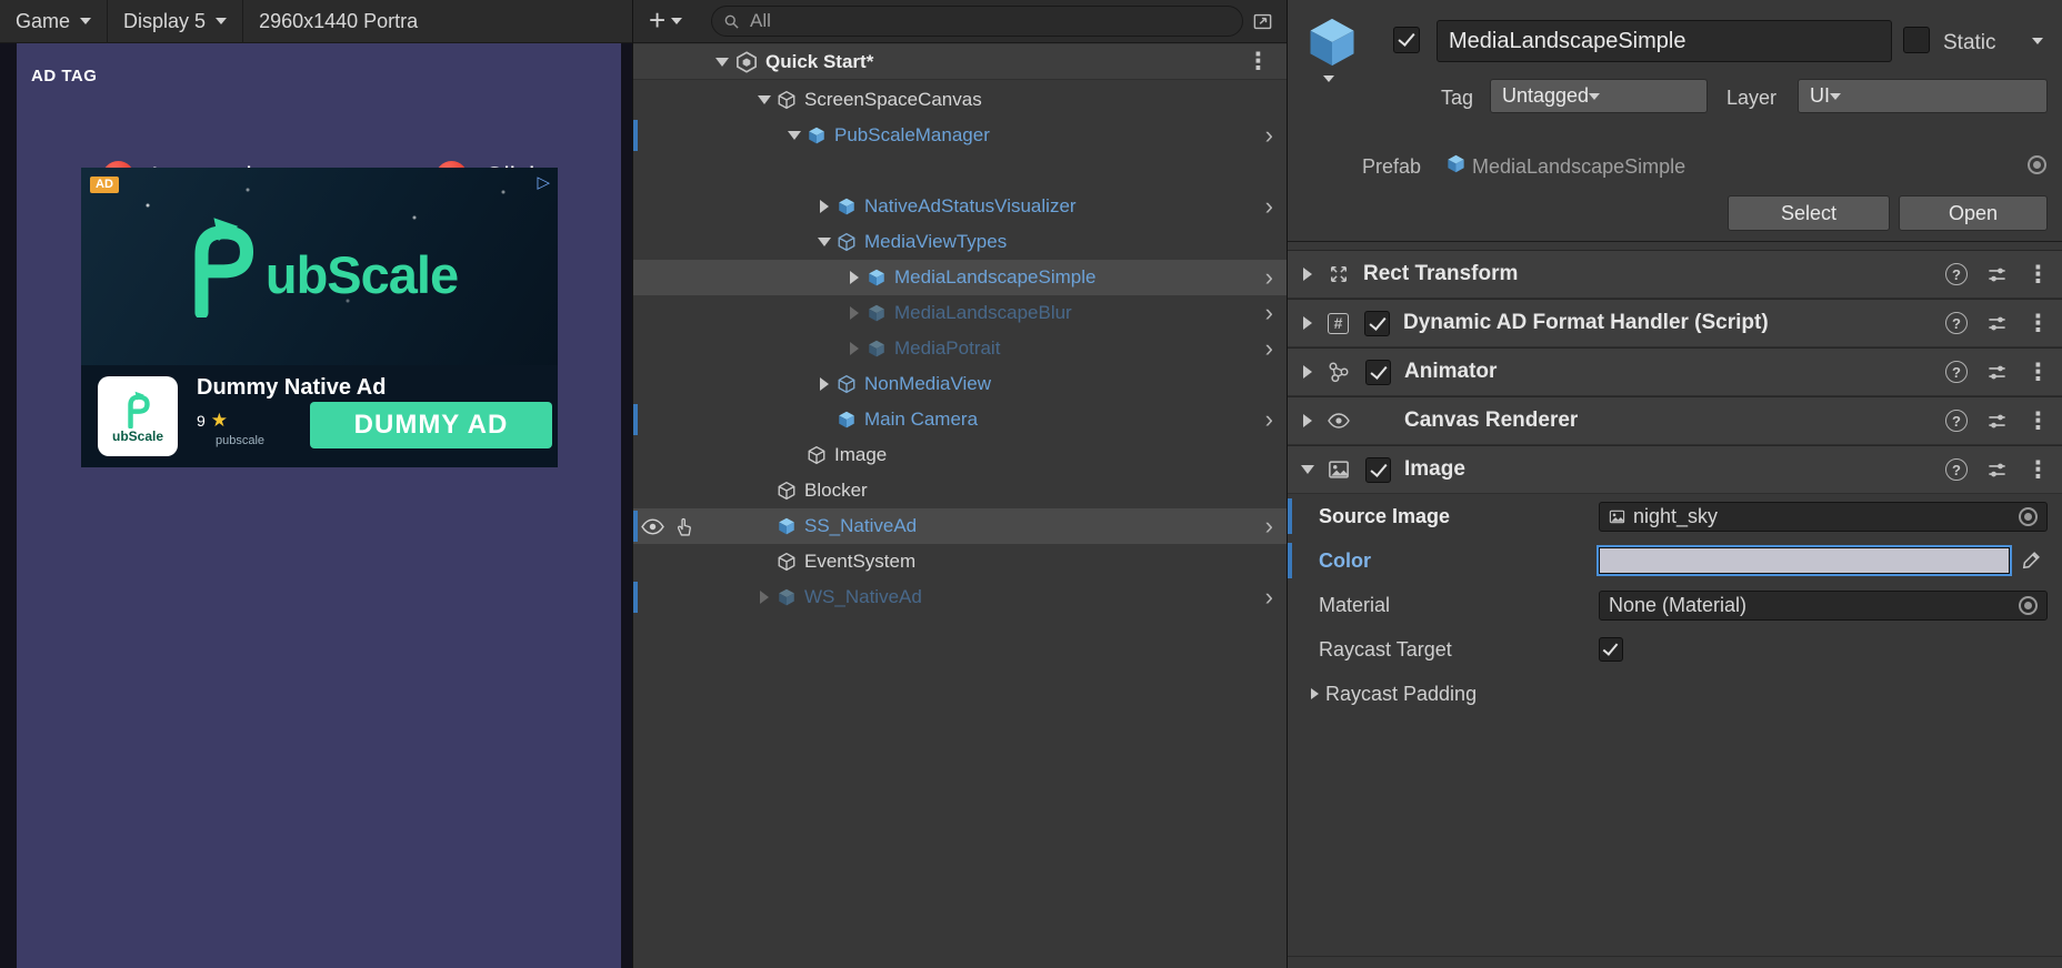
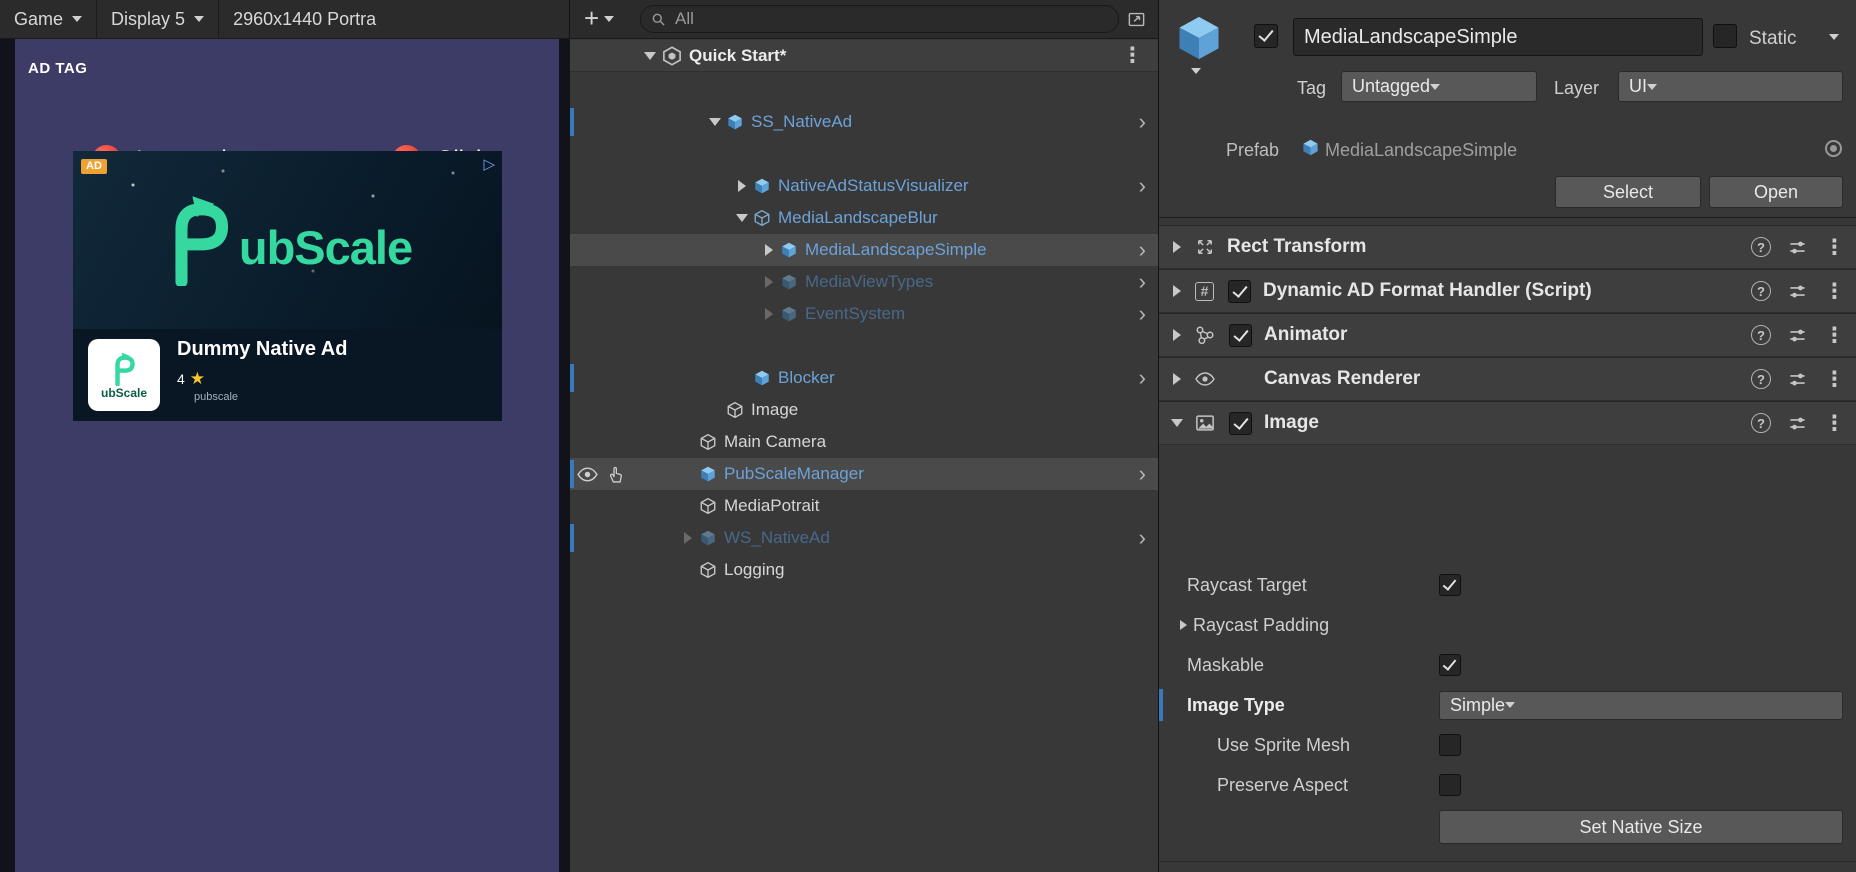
  Game
  Display 5
  2960x1440 Portra
  AD TAG
  ubScale
  AD
  ▷
  ubScale
  Dummy Native Ad
- 9
+ 4
  ★
  pubscale
- DUMMY AD
  +
  All
  Quick Start*
  ⋮
- ScreenSpaceCanvas
- PubScaleManager
+ SS_NativeAd
  ›
  NativeAdStatusVisualizer
  ›
- MediaViewTypes
+ MediaLandscapeBlur
  MediaLandscapeSimple
  ›
- MediaLandscapeBlur
+ MediaViewTypes
  ›
- MediaPotrait
+ EventSystem
  ›
- NonMediaView
- Main Camera
+ Blocker
  ›
  Image
- Blocker
+ Main Camera
- SS_NativeAd
+ PubScaleManager
  ›
- EventSystem
+ MediaPotrait
  WS_NativeAd
  ›
+ Logging
  MediaLandscapeSimple
  Static
  Tag
  Untagged
  Layer
  UI
  Prefab
  MediaLandscapeSimple
  Select
  Open
  Rect Transform
  ?
  ⋮
  #
  Dynamic AD Format Handler (Script)
  ?
  ⋮
  Animator
  ?
  ⋮
  Canvas Renderer
  ?
  ⋮
  Image
  ?
  ⋮
- Source Image
- night_sky
- Color
- Material
- None (Material)
  Raycast Target
  Raycast Padding
+ Maskable
+ Image Type
+ Simple
+ Use Sprite Mesh
+ Preserve Aspect
+ Set Native Size
